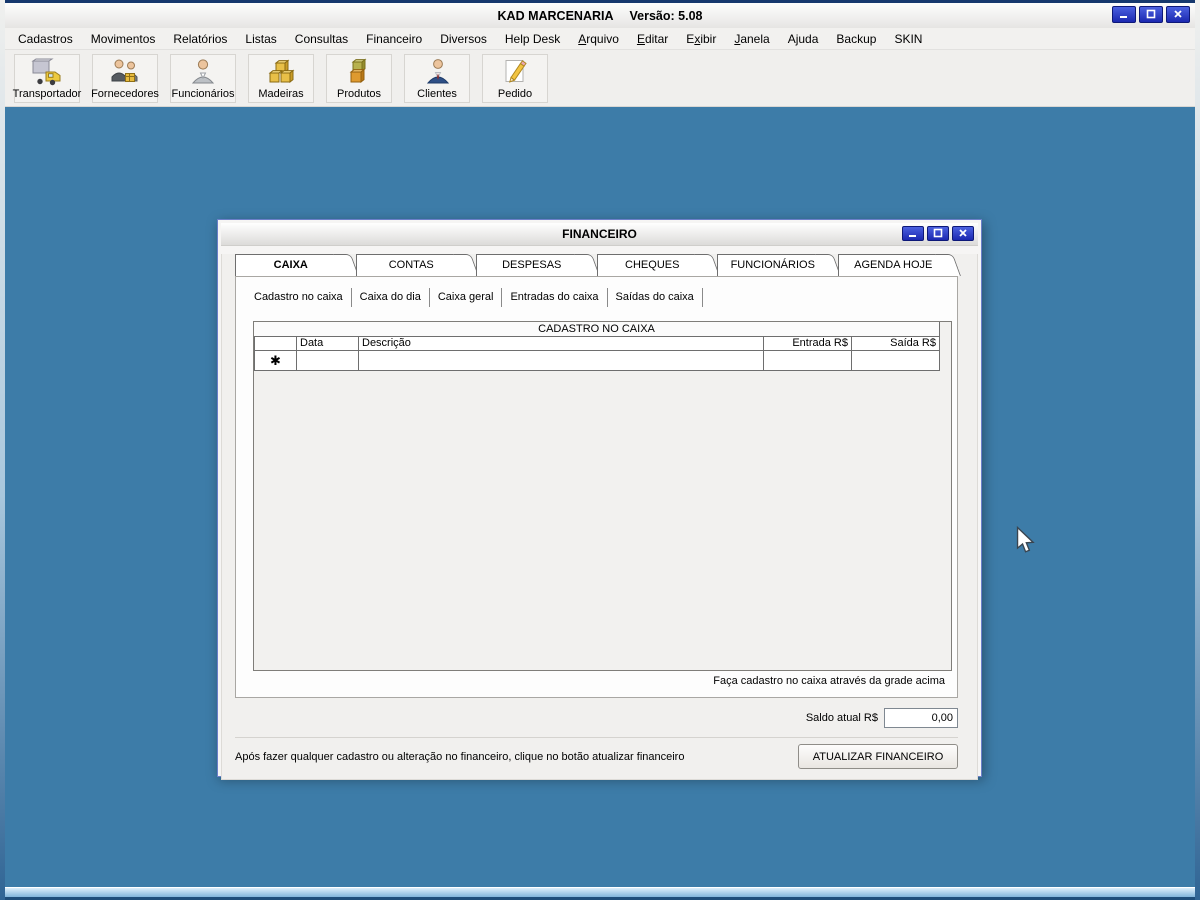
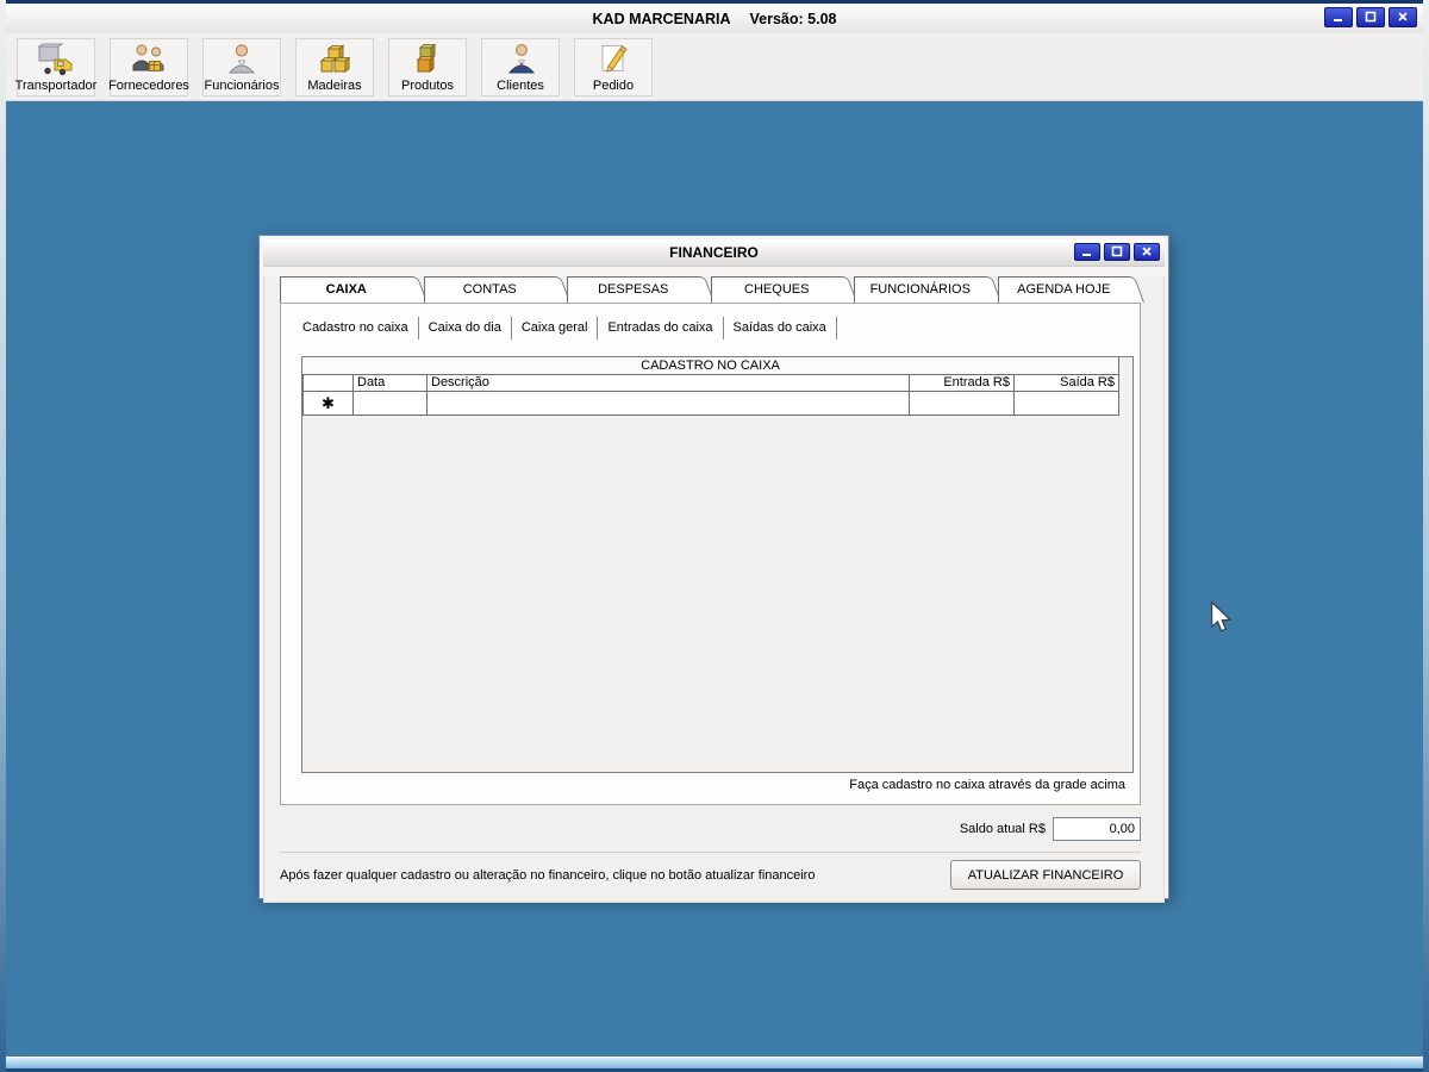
  KAD MARCENARIA Versão: 5.08
- Cadastros
- Movimentos
- Relatórios
- Listas
- Consultas
- Financeiro
- Diversos
- Help Desk
- Arquivo
- Editar
- Exibir
- Janela
- Ajuda
- Backup
- SKIN
  Transportador
  Fornecedores
  Funcionários
  Madeiras
  Produtos
  Clientes
  Pedido
  FINANCEIRO
  CAIXA
  CONTAS
  DESPESAS
  CHEQUES
  FUNCIONÁRIOS
  AGENDA HOJE
  Cadastro no caixa
  Caixa do dia
  Caixa geral
  Entradas do caixa
  Saídas do caixa
  CADASTRO NO CAIXA
  Data
  Descrição
  Entrada R$
  Saída R$
  ✱
  Faça cadastro no caixa através da grade acima
  Saldo atual R$
  0,00
  Após fazer qualquer cadastro ou alteração no financeiro, clique no botão atualizar financeiro
  ATUALIZAR FINANCEIRO
